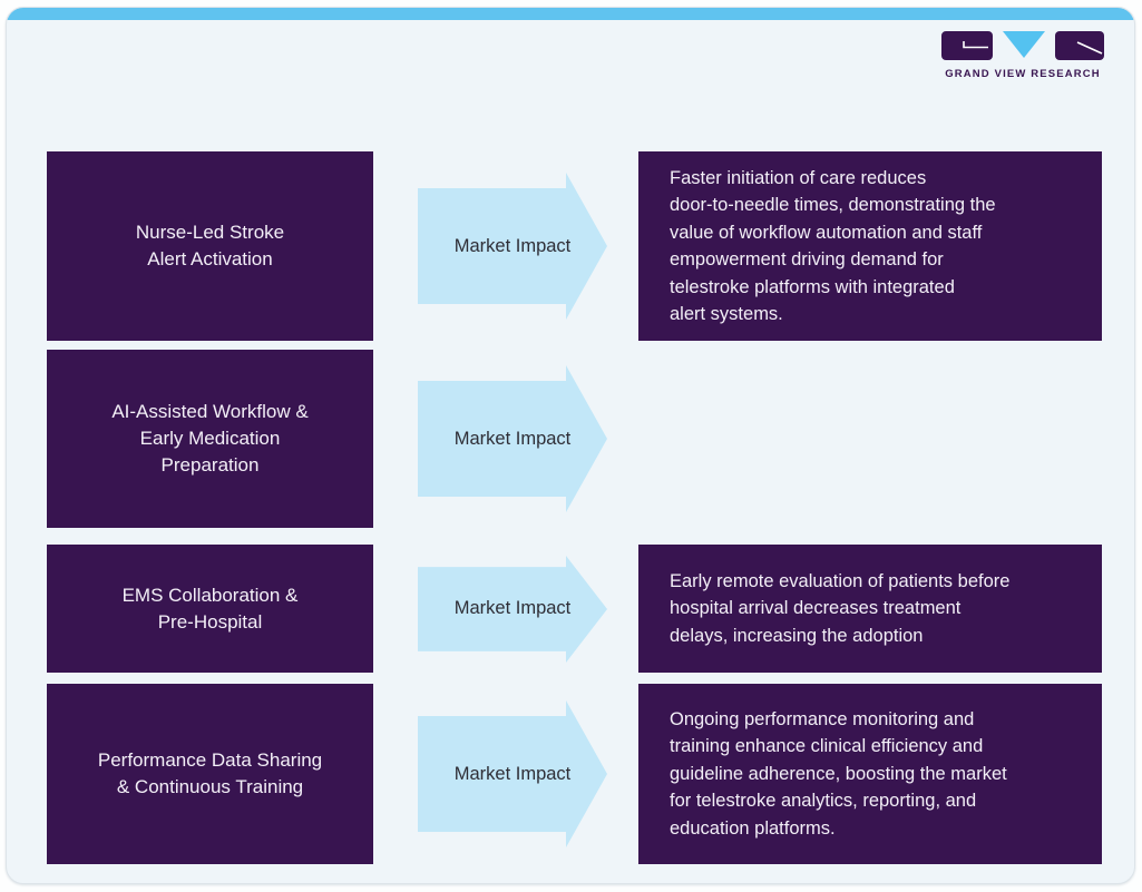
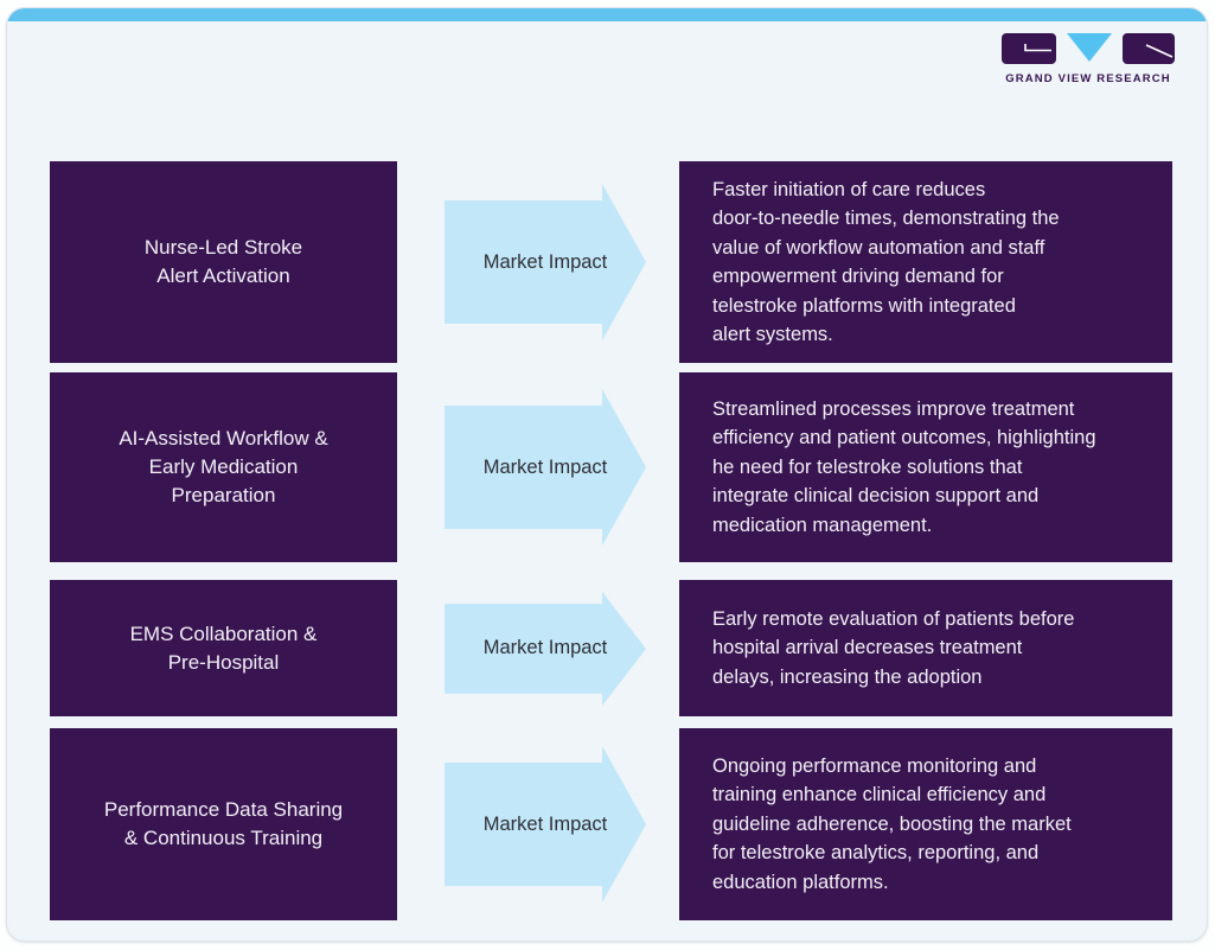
  GRAND VIEW RESEARCH
  Nurse-Led Stroke
  Alert Activation
  Market Impact
  Faster initiation of care reduces
  door-to-needle times, demonstrating the
  value of workflow automation and staff
  empowerment driving demand for
  telestroke platforms with integrated
  alert systems.
  AI-Assisted Workflow &
  Early Medication
  Preparation
  Market Impact
+ Streamlined processes improve treatment
+ efficiency and patient outcomes, highlighting
+ he need for telestroke solutions that
+ integrate clinical decision support and
+ medication management.
  EMS Collaboration &
  Pre-Hospital
  Market Impact
  Early remote evaluation of patients before
  hospital arrival decreases treatment
  delays, increasing the adoption
  Performance Data Sharing
  & Continuous Training
  Market Impact
  Ongoing performance monitoring and
  training enhance clinical efficiency and
  guideline adherence, boosting the market
  for telestroke analytics, reporting, and
  education platforms.
